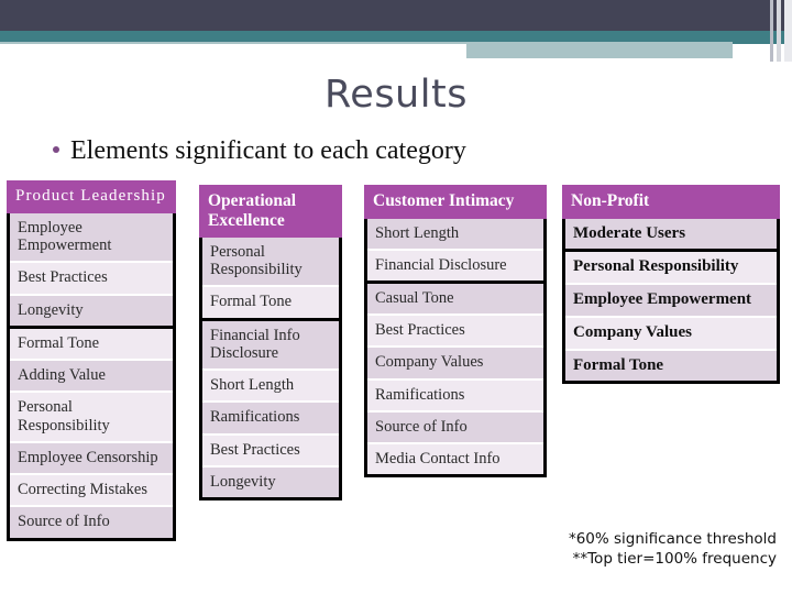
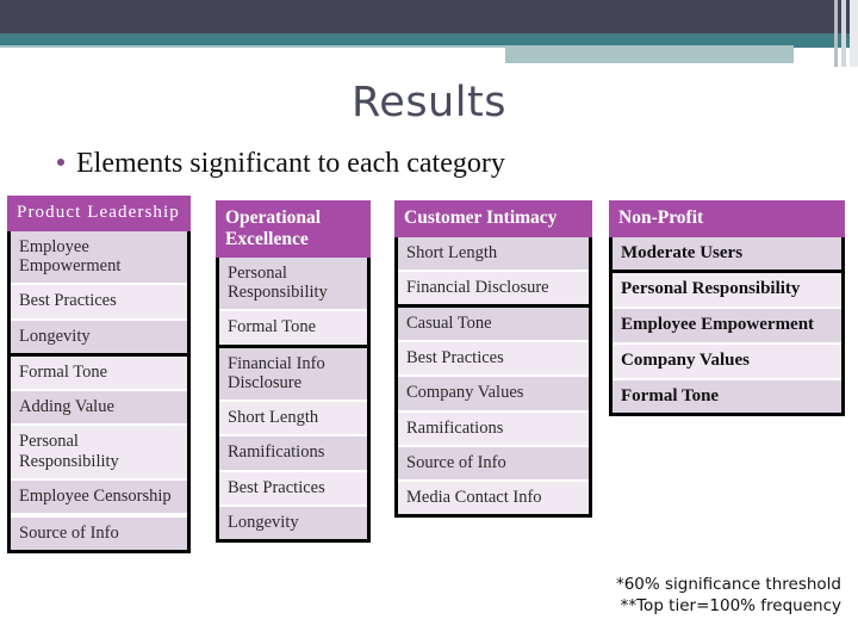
  Results
  Elements significant to each category
  Product Leadership
  Employee Empowerment
  Best Practices
  Longevity
  Formal Tone
  Adding Value
  Personal Responsibility
  Employee Censorship
- Correcting Mistakes
  Source of Info
  Operational Excellence
  Personal Responsibility
  Formal Tone
  Financial Info Disclosure
  Short Length
  Ramifications
  Best Practices
  Longevity
  Customer Intimacy
  Short Length
  Financial Disclosure
  Casual Tone
  Best Practices
  Company Values
  Ramifications
  Source of Info
  Media Contact Info
  Non-Profit
  Moderate Users
  Personal Responsibility
  Employee Empowerment
  Company Values
  Formal Tone
  *60% significance threshold
  **Top tier=100% frequency
